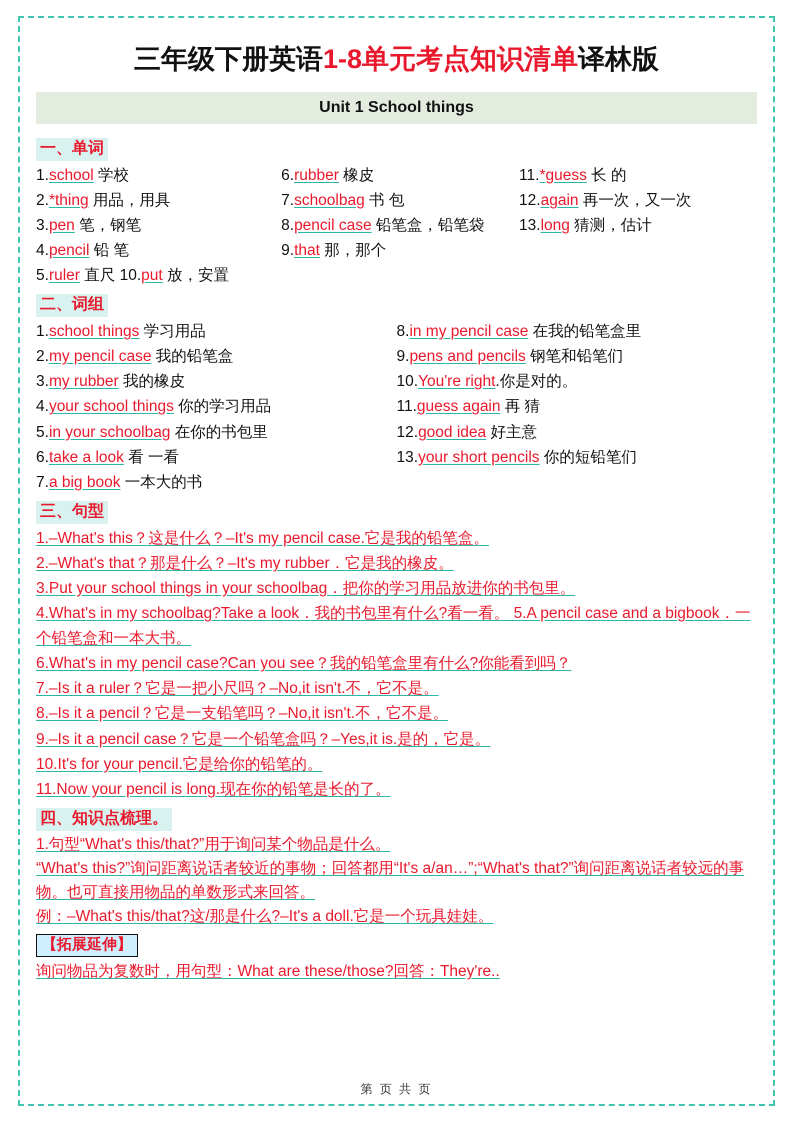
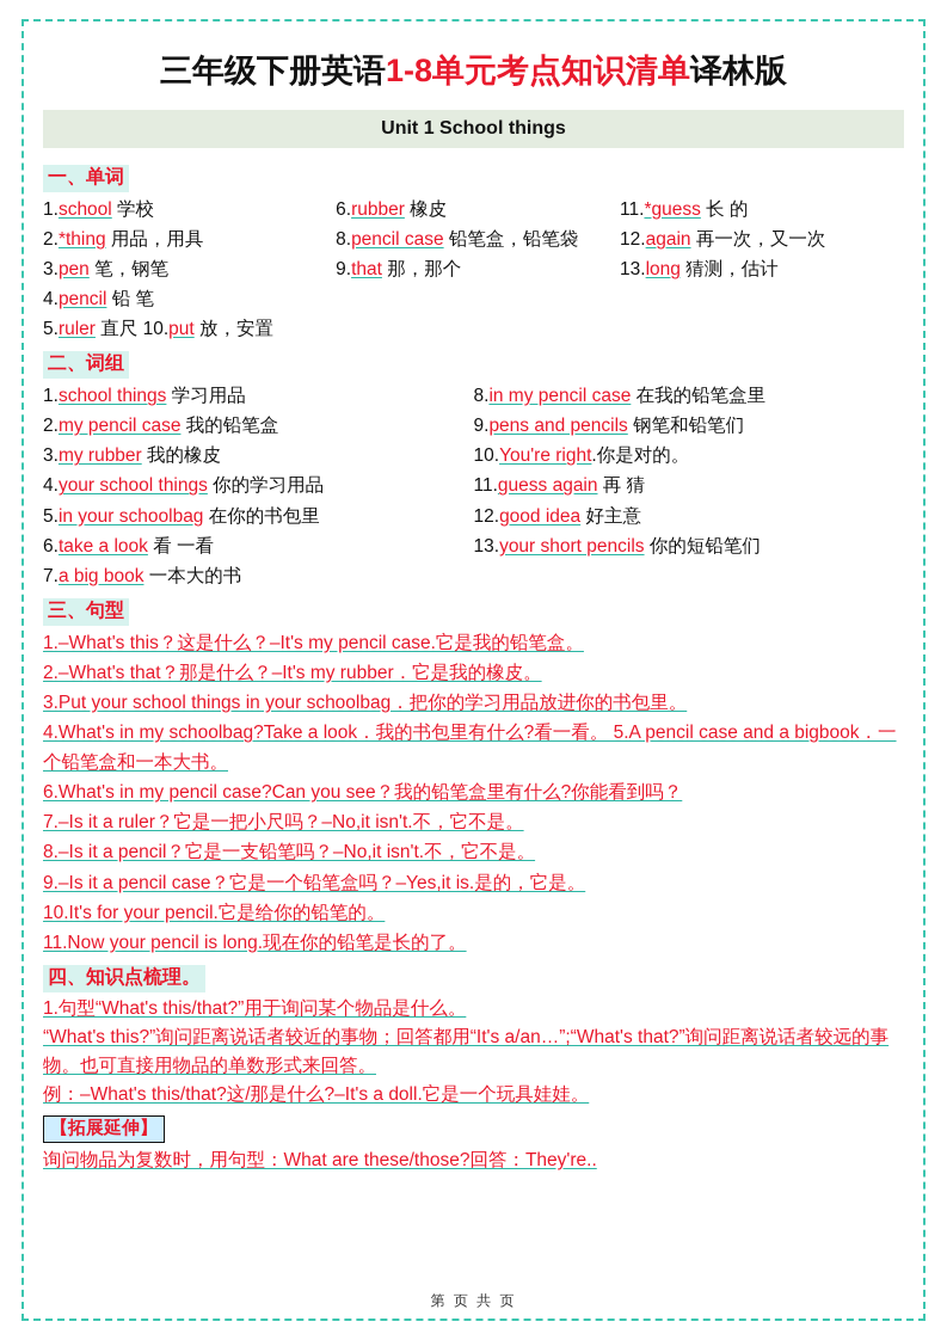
  三年级下册英语1-8单元考点知识清单译林版
  Unit 1 School things
  一、单词
  1.school 学校
  2.*thing 用品，用具
  3.pen 笔，钢笔
  4.pencil 铅 笔
  5.ruler 直尺 10.put 放，安置
  6.rubber 橡皮
- 7.schoolbag 书 包
  8.pencil case 铅笔盒，铅笔袋
  9.that 那，那个
  11.*guess 长 的
  12.again 再一次，又一次
  13.long 猜测，估计
  二、词组
  1.school things 学习用品
  2.my pencil case 我的铅笔盒
  3.my rubber 我的橡皮
  4.your school things 你的学习用品
  5.in your schoolbag 在你的书包里
  6.take a look 看 一看
  7.a big book 一本大的书
  8.in my pencil case 在我的铅笔盒里
  9.pens and pencils 钢笔和铅笔们
  10.You're right.你是对的。
  11.guess again 再 猜
  12.good idea 好主意
  13.your short pencils 你的短铅笔们
  三、句型
  1.–What's this？这是什么？–It's my pencil case.它是我的铅笔盒。
  2.–What's that？那是什么？–It's my rubber．它是我的橡皮。
  3.Put your school things in your schoolbag．把你的学习用品放进你的书包里。
  4.What's in my schoolbag?Take a look．我的书包里有什么?看一看。 5.A pencil case and a bigbook．一个铅笔盒和一本大书。
  6.What's in my pencil case?Can you see？我的铅笔盒里有什么?你能看到吗？
  7.–Is it a ruler？它是一把小尺吗？–No,it isn't.不，它不是。
  8.–Is it a pencil？它是一支铅笔吗？–No,it isn't.不，它不是。
  9.–Is it a pencil case？它是一个铅笔盒吗？–Yes,it is.是的，它是。
  10.It's for your pencil.它是给你的铅笔的。
  11.Now your pencil is long.现在你的铅笔是长的了。
  四、知识点梳理。
  1.句型“What's this/that?”用于询问某个物品是什么。
  “What's this?”询问距离说话者较近的事物；回答都用“It's a/an…”;“What's that?”询问距离说话者较远的事物。也可直接用物品的单数形式来回答。
  例：–What's this/that?这/那是什么?–It's a doll.它是一个玩具娃娃。
  【拓展延伸】
  询问物品为复数时，用句型：What are these/those?回答：They're..
  第 页 共 页
